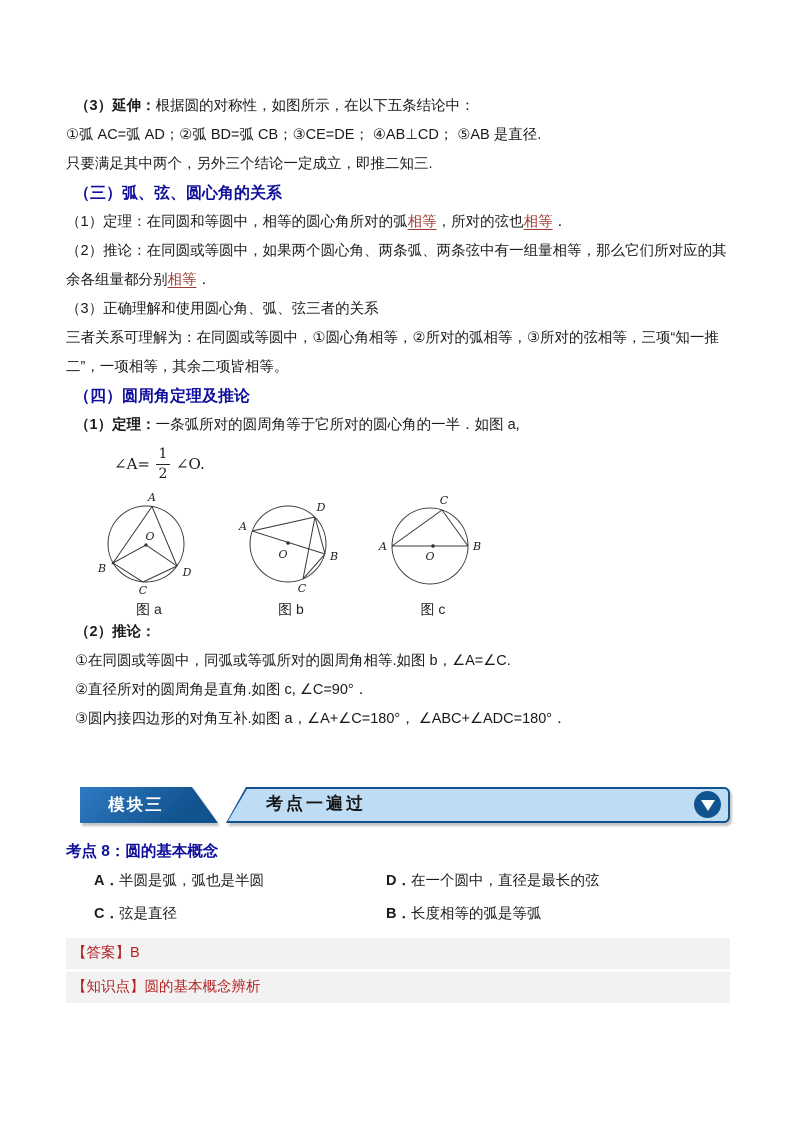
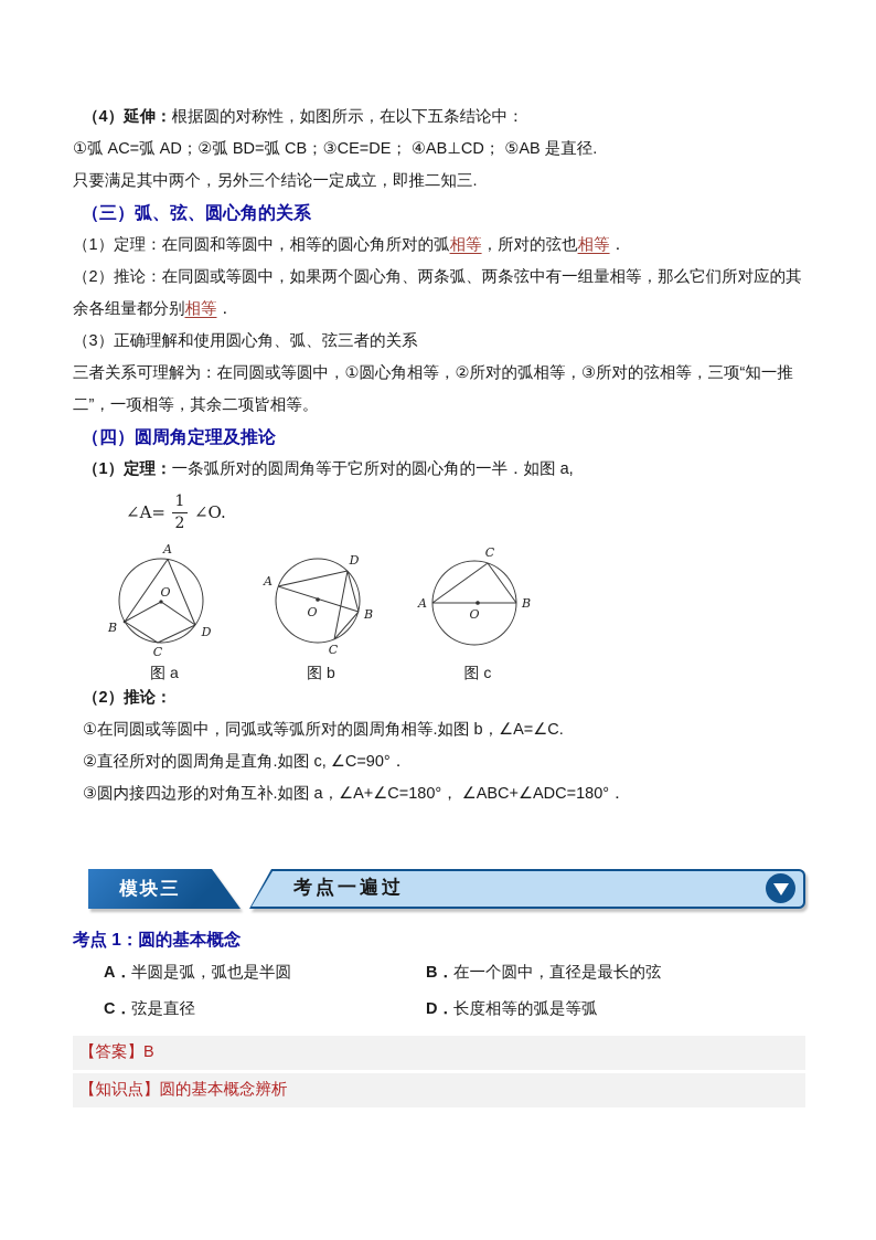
- （3）延伸：根据圆的对称性，如图所示，在以下五条结论中：
+ （4）延伸：根据圆的对称性，如图所示，在以下五条结论中：
  ①弧 AC=弧 AD；②弧 BD=弧 CB；③CE=DE； ④AB⊥CD； ⑤AB 是直径.
  只要满足其中两个，另外三个结论一定成立，即推二知三.
  （三）弧、弦、圆心角的关系
  （1）定理：在同圆和等圆中，相等的圆心角所对的弧相等，所对的弦也相等．
  （2）推论：在同圆或等圆中，如果两个圆心角、两条弧、两条弦中有一组量相等，那么它们所对应的其余各组量都分别相等．
  （3）正确理解和使用圆心角、弧、弦三者的关系
  三者关系可理解为：在同圆或等圆中，①圆心角相等，②所对的弧相等，③所对的弦相等，三项“知一推二”，一项相等，其余二项皆相等。
  （四）圆周角定理及推论
  （1）定理：一条弧所对的圆周角等于它所对的圆心角的一半．如图 a,
  ∠A=
  1
  2
  ∠O.
  A
  B
  C
  D
  O
  图 a
  A
  B
  C
  D
  O
  图 b
  A
  B
  C
  O
  图 c
  （2）推论：
  ①在同圆或等圆中，同弧或等弧所对的圆周角相等.如图 b，∠A=∠C.
  ②直径所对的圆周角是直角.如图 c, ∠C=90°．
  ③圆内接四边形的对角互补.如图 a，∠A+∠C=180°， ∠ABC+∠ADC=180°．
  模块三
  考点一遍过
- 考点 8：圆的基本概念
+ 考点 1：圆的基本概念
  A．半圆是弧，弧也是半圆
- D．在一个圆中，直径是最长的弦
+ B．在一个圆中，直径是最长的弦
  C．弦是直径
- B．长度相等的弧是等弧
+ D．长度相等的弧是等弧
  【答案】B
  【知识点】圆的基本概念辨析
